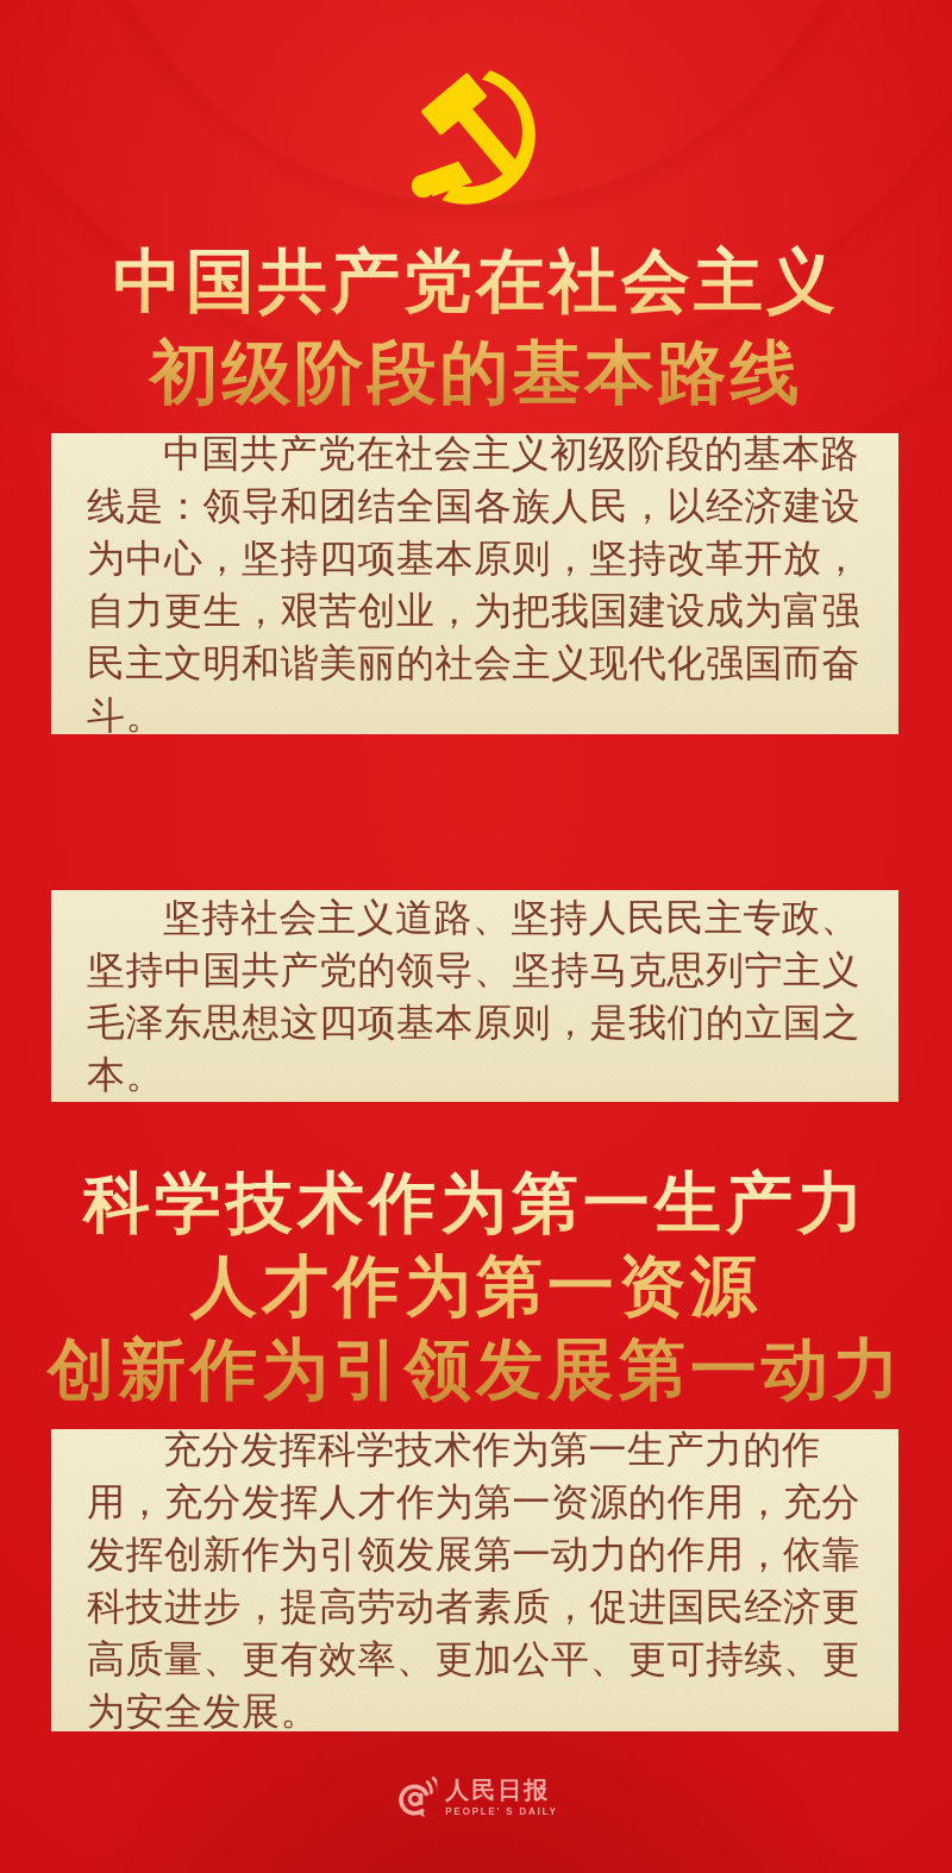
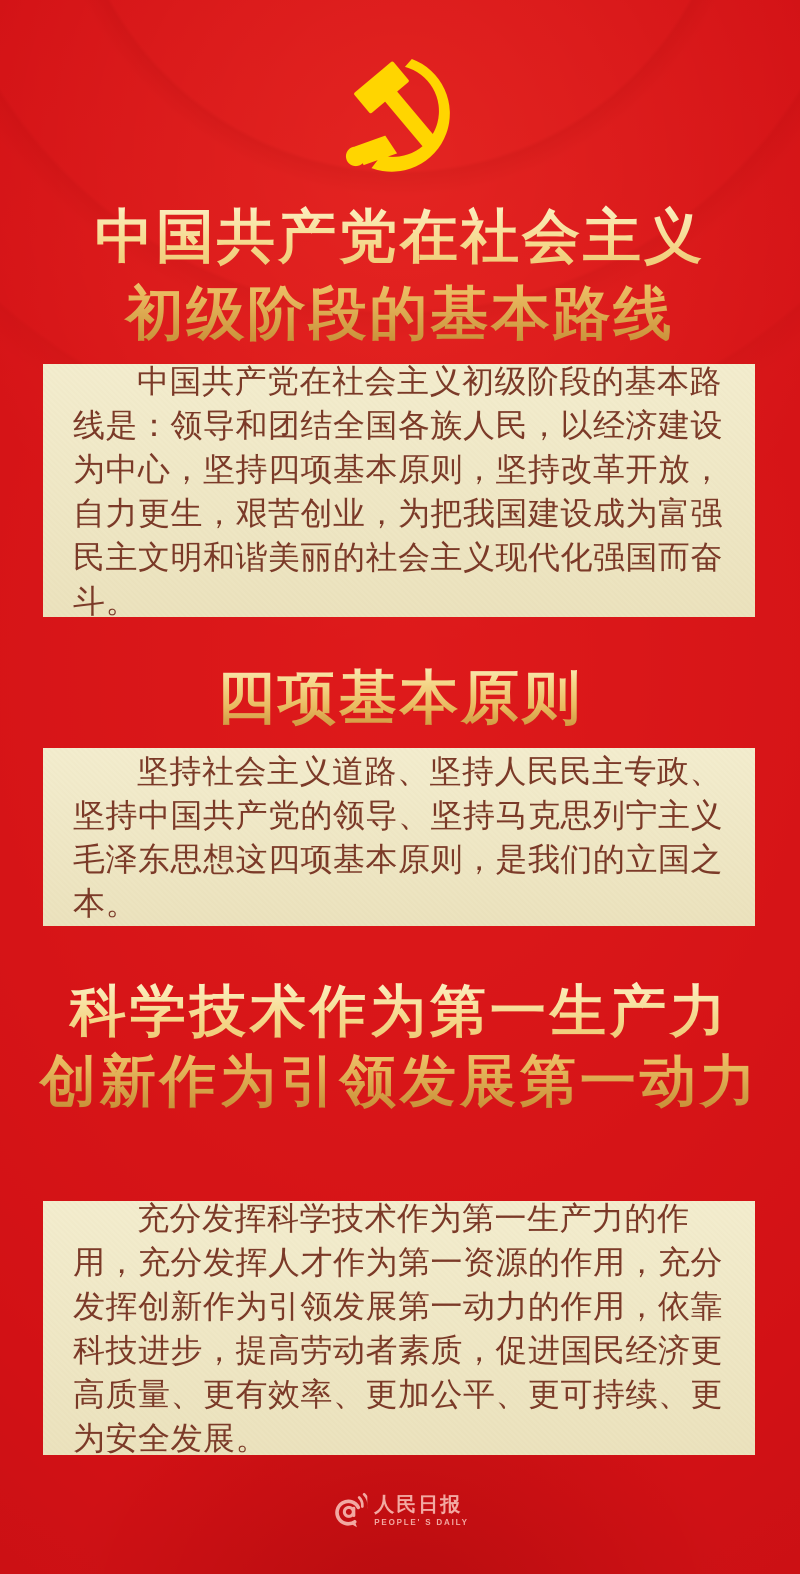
  中国共产党在社会主义
  初级阶段的基本路线
  中国共产党在社会主义初级阶段的基本路线是：领导和团结全国各族人民，以经济建设为中心，坚持四项基本原则，坚持改革开放，自力更生，艰苦创业，为把我国建设成为富强民主文明和谐美丽的社会主义现代化强国而奋斗。
+ 四项基本原则
  坚持社会主义道路、坚持人民民主专政、坚持中国共产党的领导、坚持马克思列宁主义毛泽东思想这四项基本原则，是我们的立国之本。
  科学技术作为第一生产力
- 人才作为第一资源
  创新作为引领发展第一动力
  充分发挥科学技术作为第一生产力的作用，充分发挥人才作为第一资源的作用，充分发挥创新作为引领发展第一动力的作用，依靠科技进步，提高劳动者素质，促进国民经济更高质量、更有效率、更加公平、更可持续、更为安全发展。
  人民日报
  PEOPLE' S DAILY
